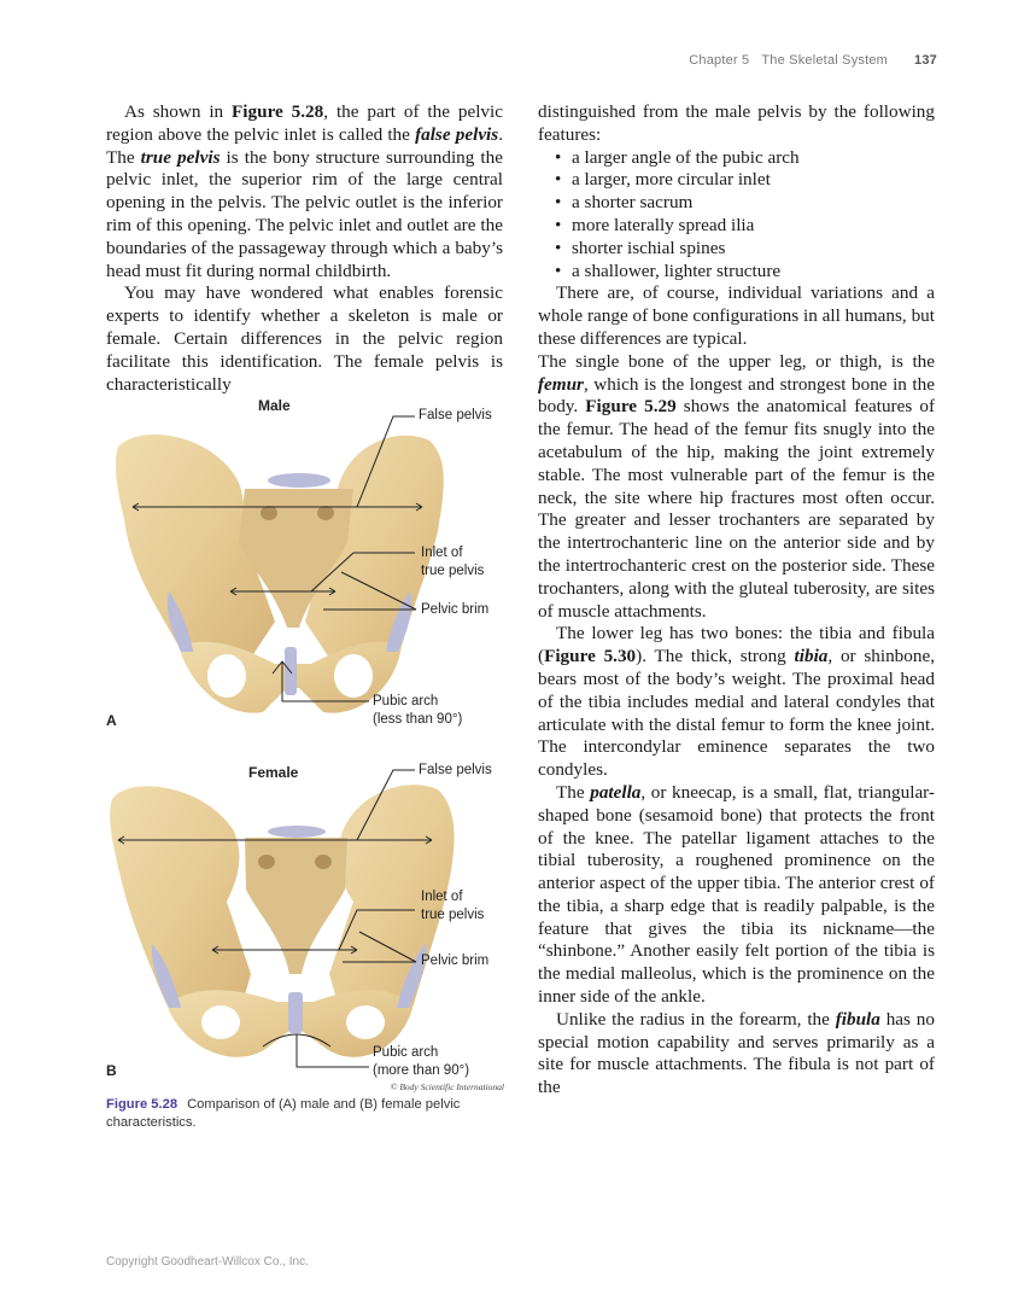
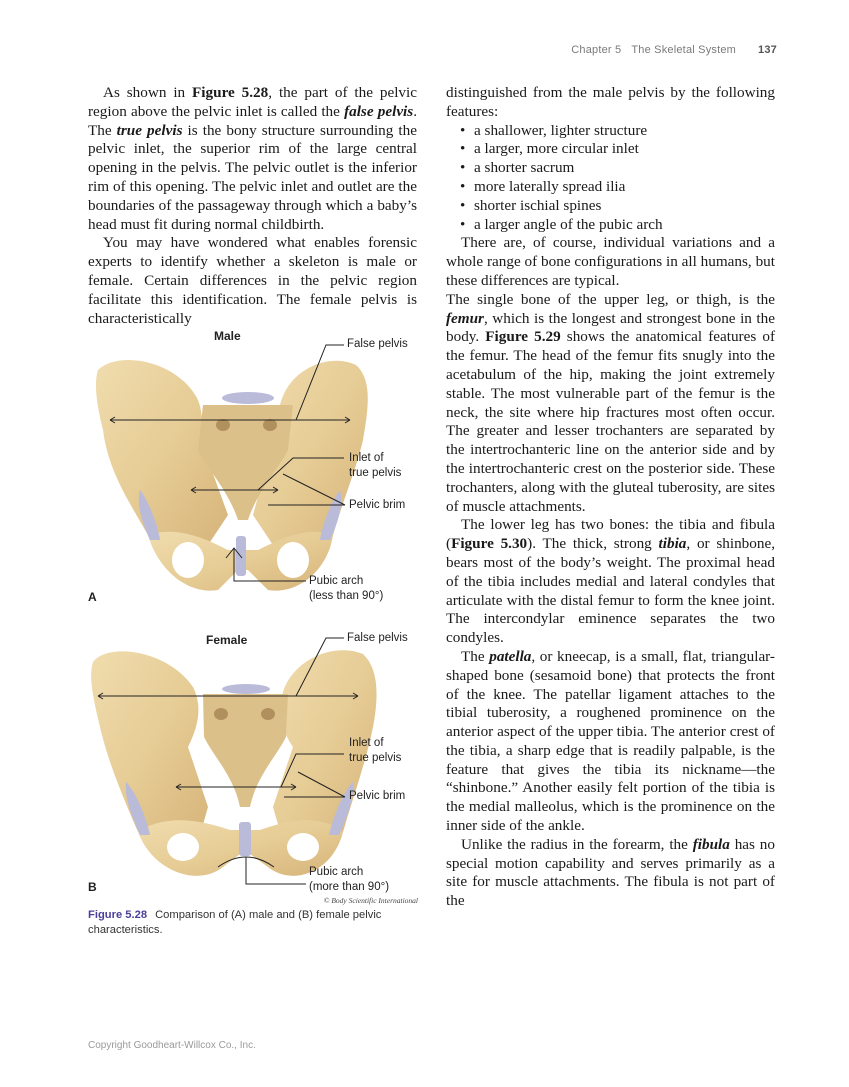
  Chapter 5 The Skeletal System 137
  As shown in Figure 5.28, the part of the pelvic region above the pelvic inlet is called the false pelvis. The true pelvis is the bony structure surrounding the pelvic inlet, the superior rim of the large central opening in the pelvis. The pelvic outlet is the inferior rim of this opening. The pelvic inlet and outlet are the boundaries of the passageway through which a baby’s head must fit during normal childbirth.
  You may have wondered what enables forensic experts to identify whether a skeleton is male or female. Certain differences in the pelvic region facilitate this identification. The female pelvis is characteristically
  Male
  False pelvis
  Inlet of
  true pelvis
  Pelvic brim
  Pubic arch
  (less than 90°)
  A
  Female
  False pelvis
  Inlet of
  true pelvis
  Pelvic brim
  Pubic arch
  (more than 90°)
  B
  © Body Scientific International
  Figure 5.28 Comparison of (A) male and (B) female pelvic characteristics.
  distinguished from the male pelvis by the following features:
- a larger angle of the pubic arch
+ a shallower, lighter structure
  a larger, more circular inlet
  a shorter sacrum
  more laterally spread ilia
  shorter ischial spines
- a shallower, lighter structure
+ a larger angle of the pubic arch
  There are, of course, individual variations and a whole range of bone configurations in all humans, but these differences are typical.
  The single bone of the upper leg, or thigh, is the femur, which is the longest and strongest bone in the body. Figure 5.29 shows the anatomical features of the femur. The head of the femur fits snugly into the acetabulum of the hip, making the joint extremely stable. The most vulnerable part of the femur is the neck, the site where hip fractures most often occur. The greater and lesser trochanters are separated by the intertrochanteric line on the anterior side and by the intertrochanteric crest on the posterior side. These trochanters, along with the gluteal tuberosity, are sites of muscle attachments.
  The lower leg has two bones: the tibia and fibula (Figure 5.30). The thick, strong tibia, or shinbone, bears most of the body’s weight. The proximal head of the tibia includes medial and lateral condyles that articulate with the distal femur to form the knee joint. The intercondylar eminence separates the two condyles.
  The patella, or kneecap, is a small, flat, triangular-shaped bone (sesamoid bone) that protects the front of the knee. The patellar ligament attaches to the tibial tuberosity, a roughened prominence on the anterior aspect of the upper tibia. The anterior crest of the tibia, a sharp edge that is readily palpable, is the feature that gives the tibia its nickname—the “shinbone.” Another easily felt portion of the tibia is the medial malleolus, which is the prominence on the inner side of the ankle.
  Unlike the radius in the forearm, the fibula has no special motion capability and serves primarily as a site for muscle attachments. The fibula is not part of the
  Copyright Goodheart-Willcox Co., Inc.
